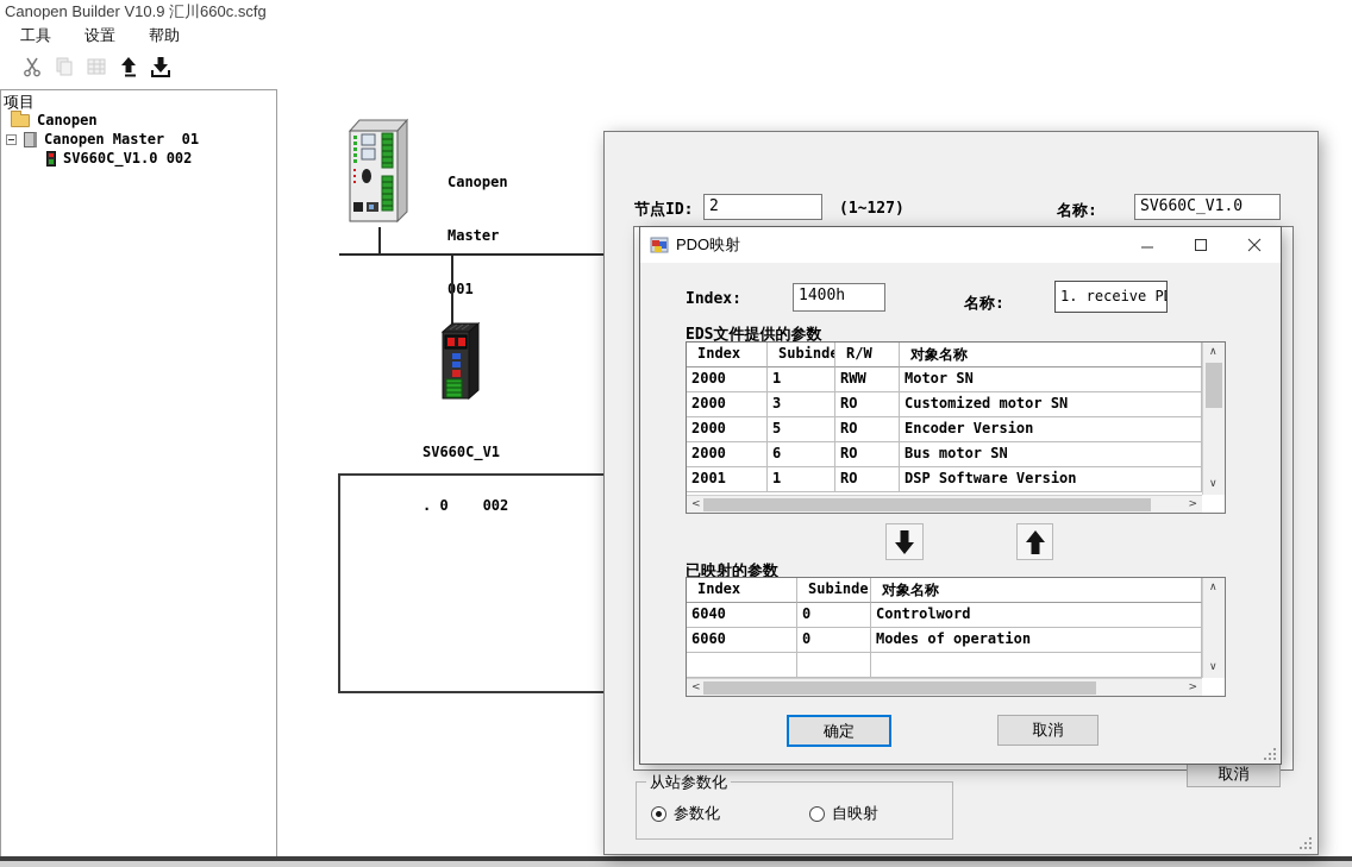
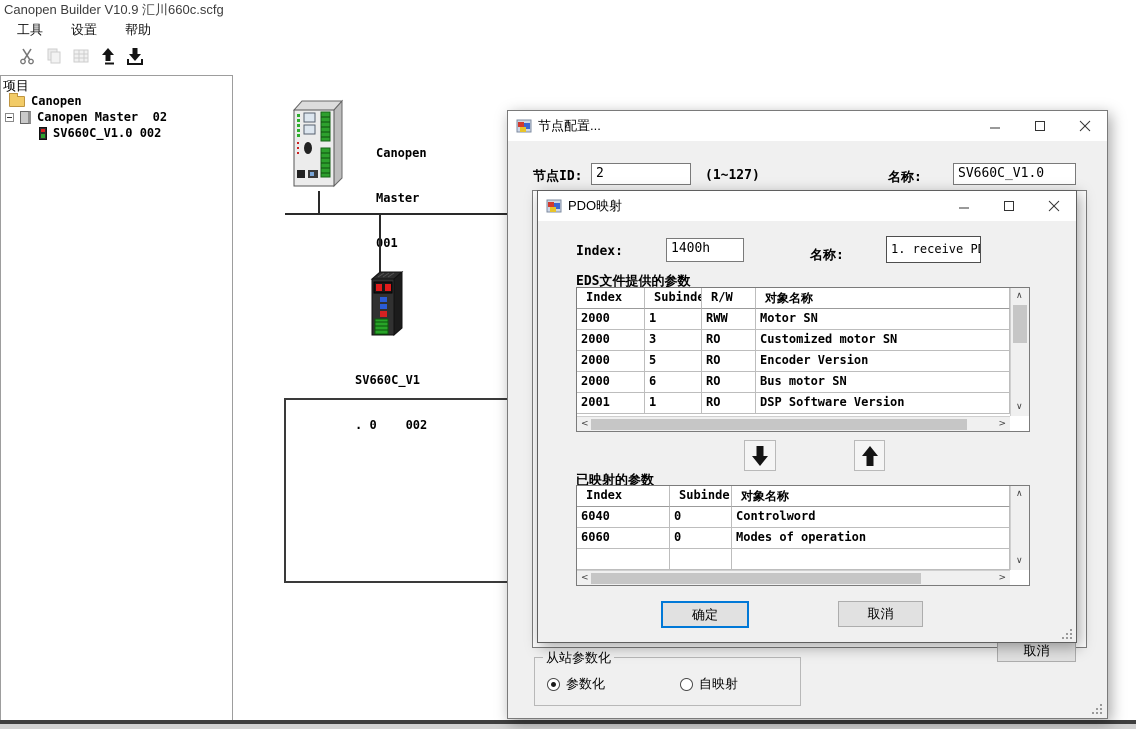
  Canopen Builder V10.9 汇川660c.scfg
  工具
  设置
  帮助
  项目
  Canopen
- Canopen Master 01
+ Canopen Master 02
  SV660C_V1.0 002
  Canopen
  Master
  SV660C_V1
  . 0 002
+ 节点配置...
  节点ID:
  2
  (1~127)
  名称:
  SV660C_V1.0
  取消
  从站参数化
  参数化
  自映射
  PDO映射
  Index:
  1400h
  名称:
  1. receive P
  EDS文件提供的参数
  Index
  Subinde
  R/W
  对象名称
  2000
  1
  RWW
  Motor SN
  2000
  3
  RO
  Customized motor SN
  2000
  5
  RO
  Encoder Version
  2000
  6
  RO
  Bus motor SN
  2001
  1
  RO
  DSP Software Version
  ∧
  ∨
  <
  >
  已映射的参数
  Index
  Subinde
  对象名称
  6040
  0
  Controlword
  6060
  0
  Modes of operation
  ∧
  ∨
  <
  >
  确定
  取消
